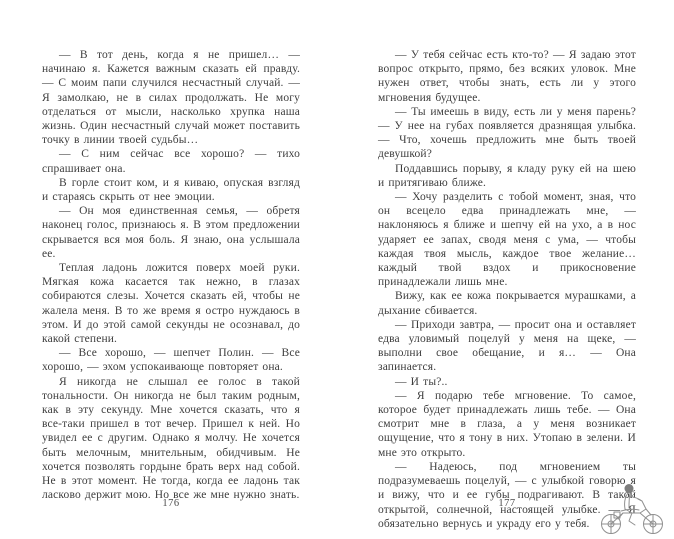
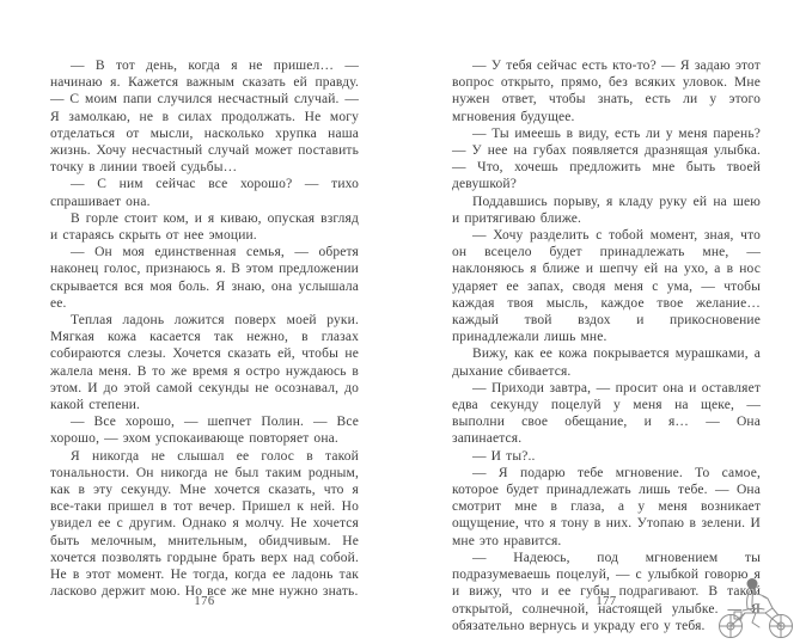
- — В тот день, когда я не пришел… — начинаю я. Кажется важным сказать ей правду. — С моим папи случился несчастный случай. — Я замолкаю, не в силах продолжать. Не могу отделаться от мысли, насколько хрупка наша жизнь. Один несчастный случай может поставить точку в линии твоей судьбы…
+ — В тот день, когда я не пришел… — начинаю я. Кажется важным сказать ей правду. — С моим папи случился несчастный случай. — Я замолкаю, не в силах продолжать. Не могу отделаться от мысли, насколько хрупка наша жизнь. Хочу несчастный случай может поставить точку в линии твоей судьбы…
  — С ним сейчас все хорошо? — тихо спрашивает она.
  В горле стоит ком, и я киваю, опуская взгляд и стараясь скрыть от нее эмоции.
  — Он моя единственная семья, — обретя наконец голос, признаюсь я. В этом предложении скрывается вся моя боль. Я знаю, она услышала ее.
  Теплая ладонь ложится поверх моей руки. Мягкая кожа касается так нежно, в глазах собираются слезы. Хочется сказать ей, чтобы не жалела меня. В то же время я остро нуждаюсь в этом. И до этой самой секунды не осознавал, до какой степени.
  — Все хорошо, — шепчет Полин. — Все хорошо, — эхом успокаивающе повторяет она.
  Я никогда не слышал ее голос в такой тональности. Он никогда не был таким родным, как в эту секунду. Мне хочется сказать, что я все-таки пришел в тот вечер. Пришел к ней. Но увидел ее с другим. Однако я молчу. Не хочется быть мелочным, мнительным, обидчивым. Не хочется позволять гордыне брать верх над собой. Не в этот момент. Не тогда, когда ее ладонь так ласково держит мою. Но все же мне нужно знать.
  — У тебя сейчас есть кто-то? — Я задаю этот вопрос открыто, прямо, без всяких уловок. Мне нужен ответ, чтобы знать, есть ли у этого мгновения будущее.
  — Ты имеешь в виду, есть ли у меня парень? — У нее на губах появляется дразнящая улыбка. — Что, хочешь предложить мне быть твоей девушкой?
  Поддавшись порыву, я кладу руку ей на шею и притягиваю ближе.
- — Хочу разделить с тобой момент, зная, что он всецело едва принадлежать мне, — наклоняюсь я ближе и шепчу ей на ухо, а в нос ударяет ее запах, сводя меня с ума, — чтобы каждая твоя мысль, каждое твое желание… каждый твой вздох и прикосновение принадлежали лишь мне.
+ — Хочу разделить с тобой момент, зная, что он всецело будет принадлежать мне, — наклоняюсь я ближе и шепчу ей на ухо, а в нос ударяет ее запах, сводя меня с ума, — чтобы каждая твоя мысль, каждое твое желание… каждый твой вздох и прикосновение принадлежали лишь мне.
  Вижу, как ее кожа покрывается мурашками, а дыхание сбивается.
- — Приходи завтра, — просит она и оставляет едва уловимый поцелуй у меня на щеке, — выполни свое обещание, и я… — Она запинается.
+ — Приходи завтра, — просит она и оставляет едва секунду поцелуй у меня на щеке, — выполни свое обещание, и я… — Она запинается.
  — И ты?..
- — Я подарю тебе мгновение. То самое, которое будет принадлежать лишь тебе. — Она смотрит мне в глаза, а у меня возникает ощущение, что я тону в них. Утопаю в зелени. И мне это открыто.
+ — Я подарю тебе мгновение. То самое, которое будет принадлежать лишь тебе. — Она смотрит мне в глаза, а у меня возникает ощущение, что я тону в них. Утопаю в зелени. И мне это нравится.
  — Надеюсь, под мгновением ты подразумеваешь поцелуй, — с улыбкой говорю я и вижу, что и ее губы подрагивают. В такй открытой, солнечной, настоящей улыбке. — обязательно вернусь и украду его у тебя.
  176
  177
